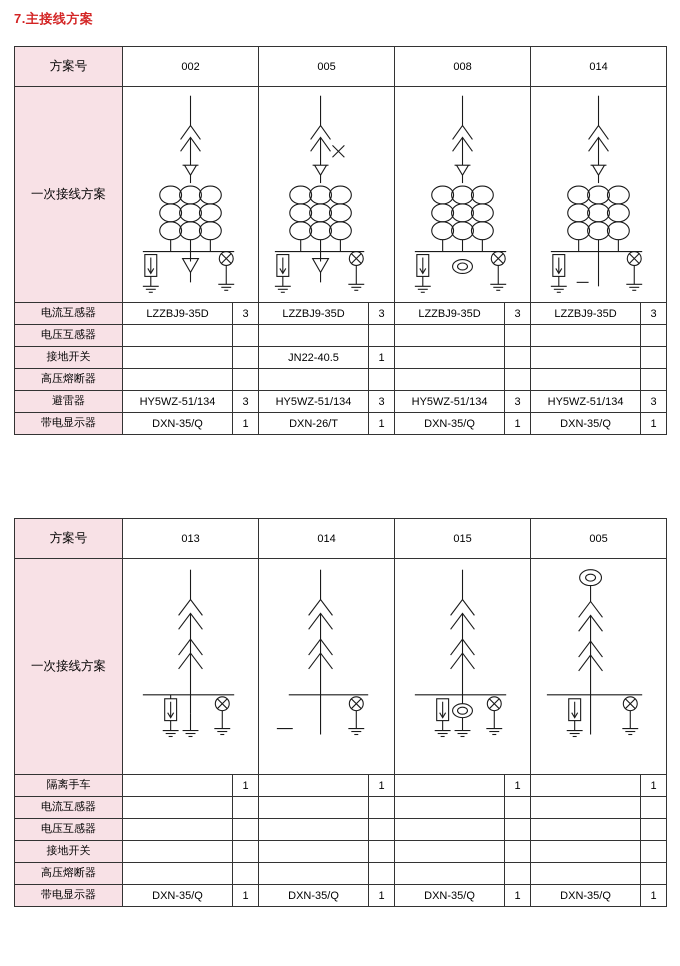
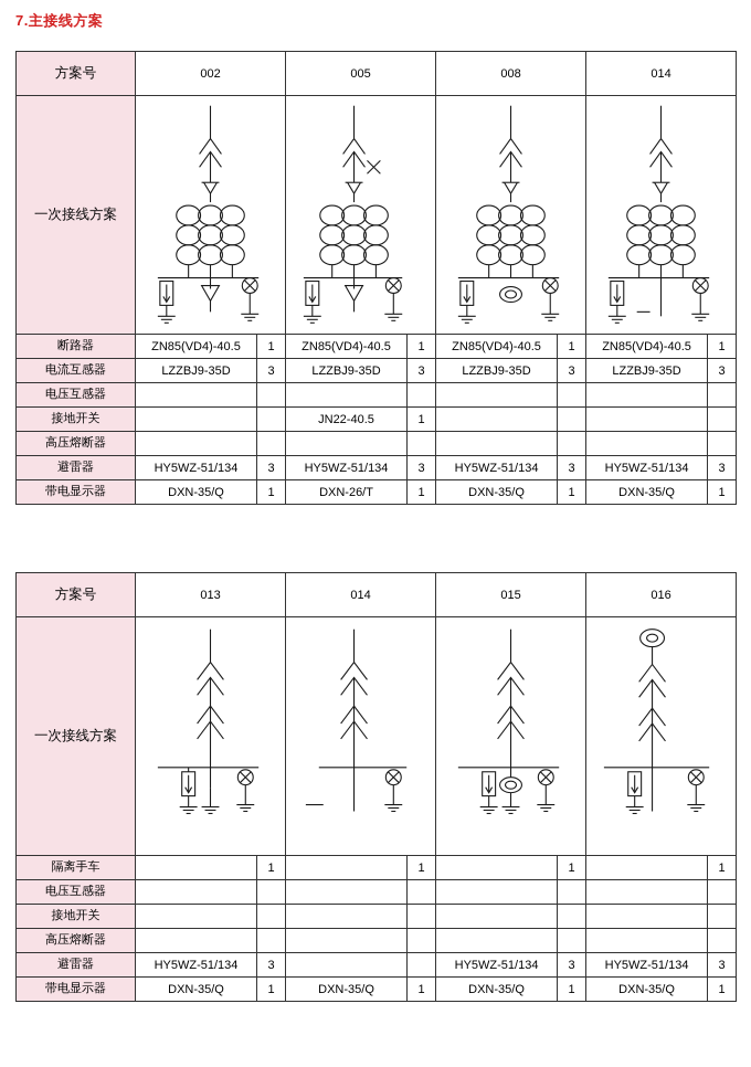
  7.主接线方案
  方案号	002	005	008	014
  一次接线方案
+ 断路器	ZN85(VD4)-40.5	1	ZN85(VD4)-40.5	1	ZN85(VD4)-40.5	1	ZN85(VD4)-40.5	1
  电流互感器	LZZBJ9-35D	3	LZZBJ9-35D	3	LZZBJ9-35D	3	LZZBJ9-35D	3
  电压互感器
  接地开关			JN22-40.5	1
  高压熔断器
  避雷器	HY5WZ-51/134	3	HY5WZ-51/134	3	HY5WZ-51/134	3	HY5WZ-51/134	3
  带电显示器	DXN-35/Q	1	DXN-26/T	1	DXN-35/Q	1	DXN-35/Q	1
- 方案号	013	014	015	005
+ 方案号	013	014	015	016
  一次接线方案
  隔离手车		1		1		1		1
- 电流互感器
  电压互感器
  接地开关
  高压熔断器
+ 避雷器	HY5WZ-51/134	3			HY5WZ-51/134	3	HY5WZ-51/134	3
  带电显示器	DXN-35/Q	1	DXN-35/Q	1	DXN-35/Q	1	DXN-35/Q	1
